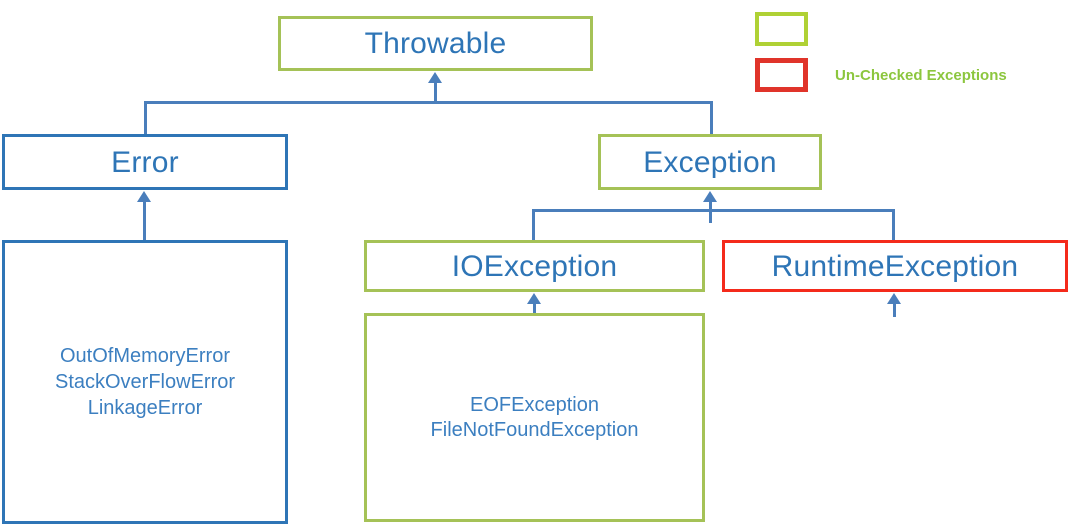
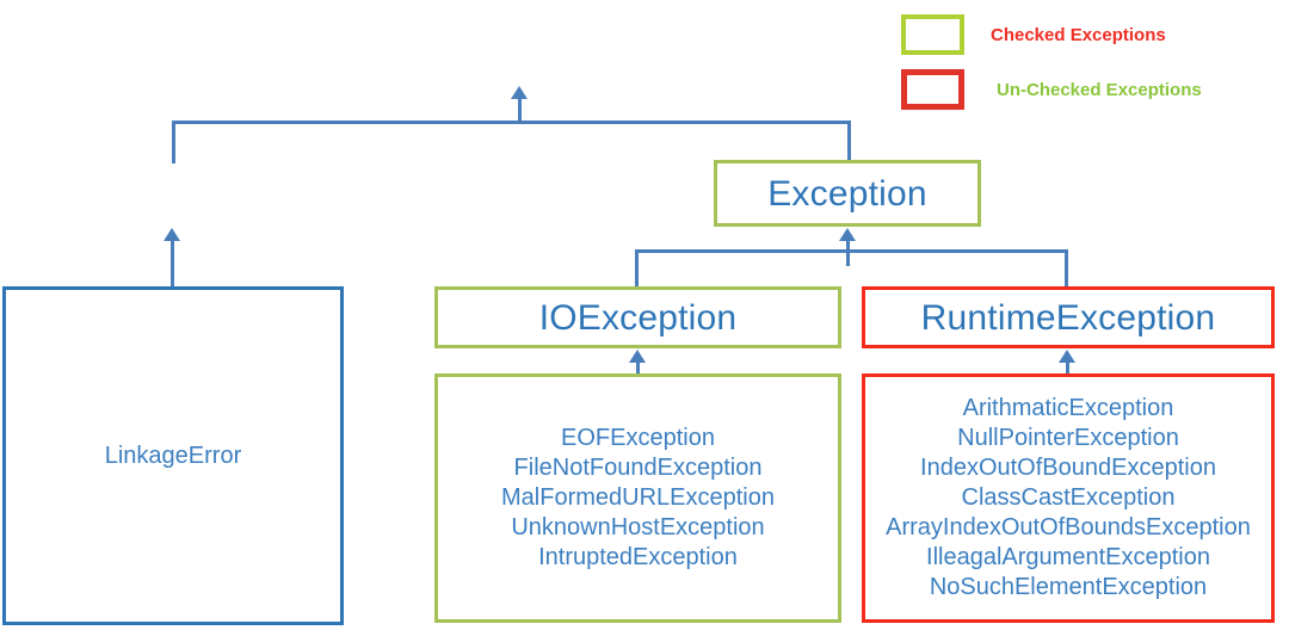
- Throwable
- Error
  Exception
  IOException
  RuntimeException
- OutOfMemoryError
- StackOverFlowError
  LinkageError
  EOFException
  FileNotFoundException
+ MalFormedURLException
+ UnknownHostException
+ IntruptedException
+ ArithmaticException
+ NullPointerException
+ IndexOutOfBoundException
+ ClassCastException
+ ArrayIndexOutOfBoundsException
+ IlleagalArgumentException
+ NoSuchElementException
+ Checked Exceptions
  Un-Checked Exceptions
